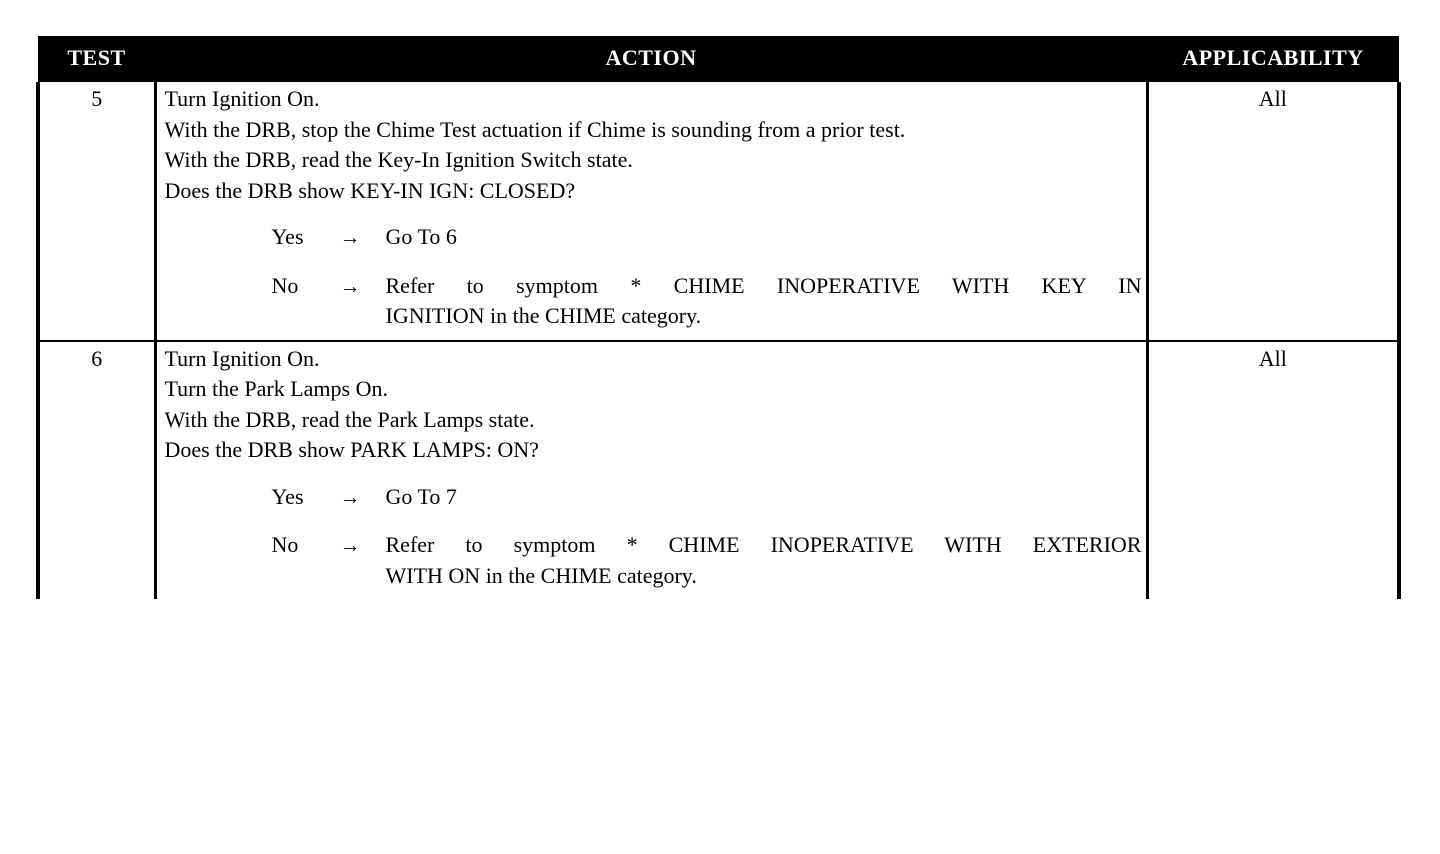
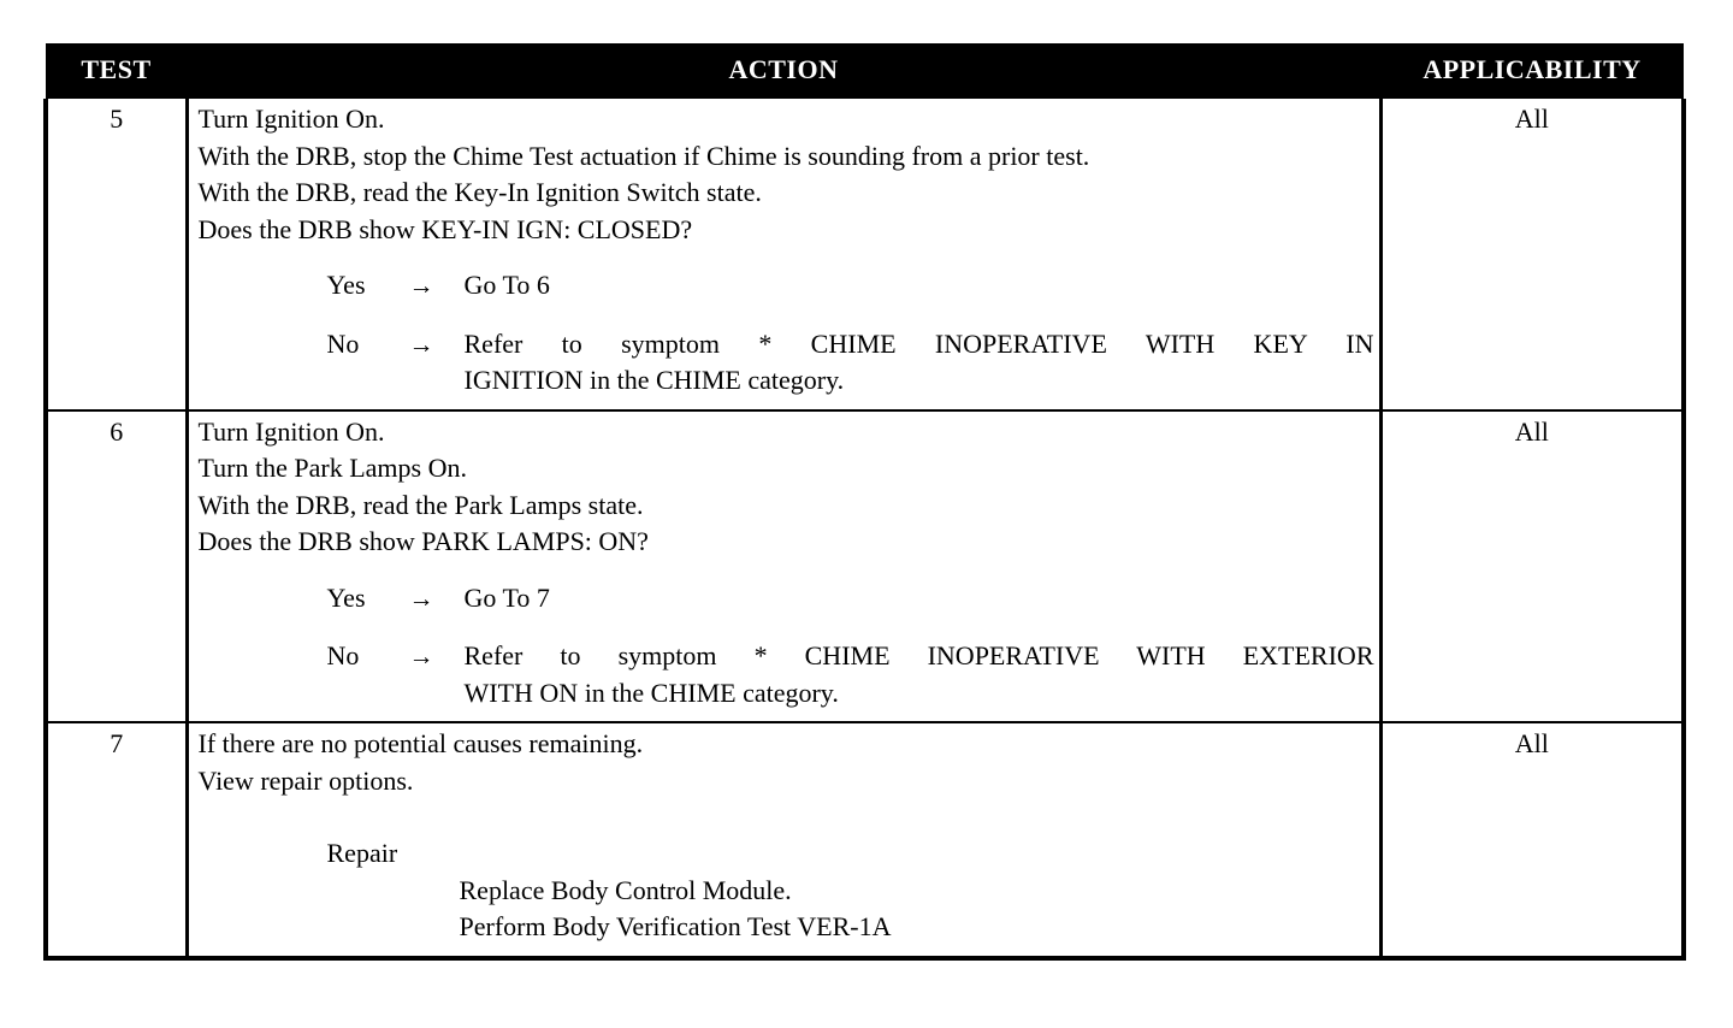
  TEST	ACTION	APPLICABILITY
  5	Turn Ignition On. With the DRB, stop the Chime Test actuation if Chime is sounding from a prior test. With the DRB, read the Key-In Ignition Switch state. Does the DRB show KEY-IN IGN: CLOSED? Yes → Go To 6 No → Refer to symptom * CHIME INOPERATIVE WITH KEY IN IGNITION in the CHIME category.	All
  6	Turn Ignition On. Turn the Park Lamps On. With the DRB, read the Park Lamps state. Does the DRB show PARK LAMPS: ON? Yes → Go To 7 No → Refer to symptom * CHIME INOPERATIVE WITH EXTERIOR WITH ON in the CHIME category.	All
+ 7	If there are no potential causes remaining. View repair options. Repair Replace Body Control Module. Perform Body Verification Test VER-1A	All
